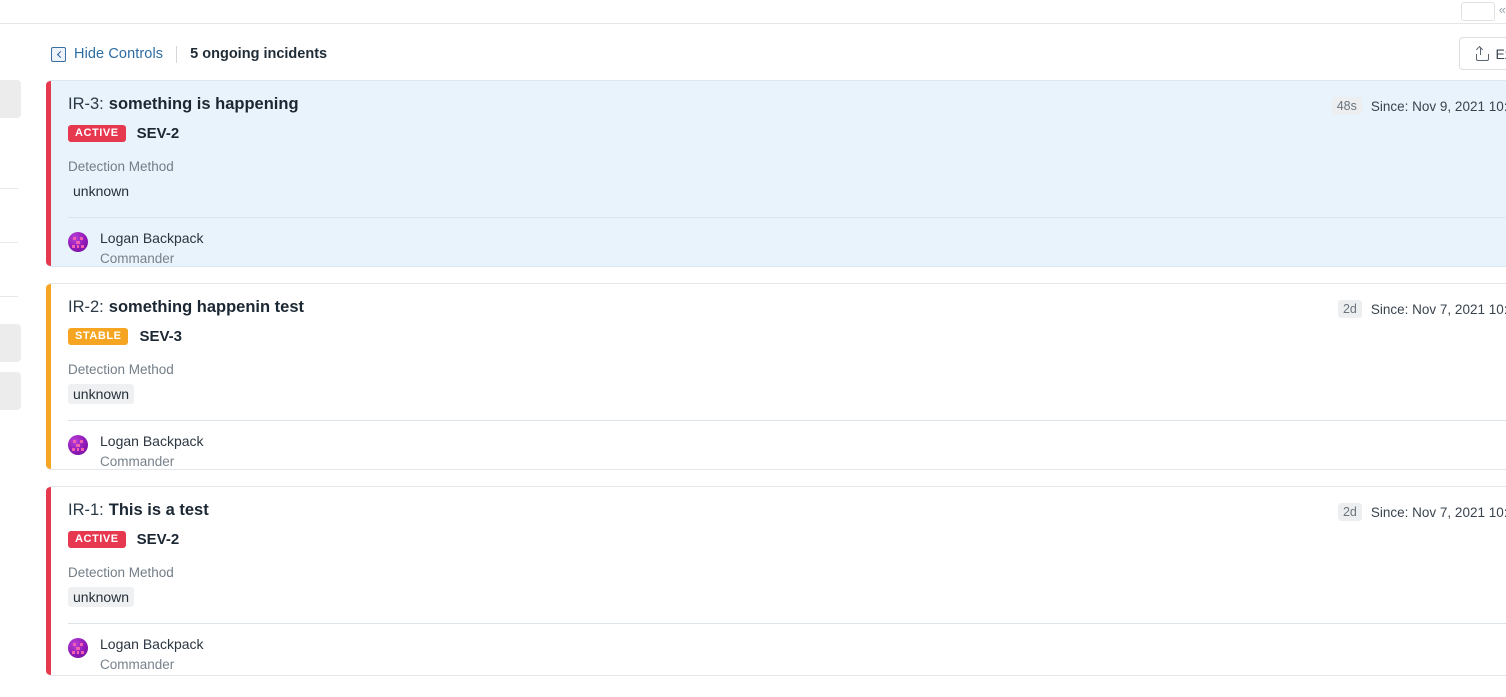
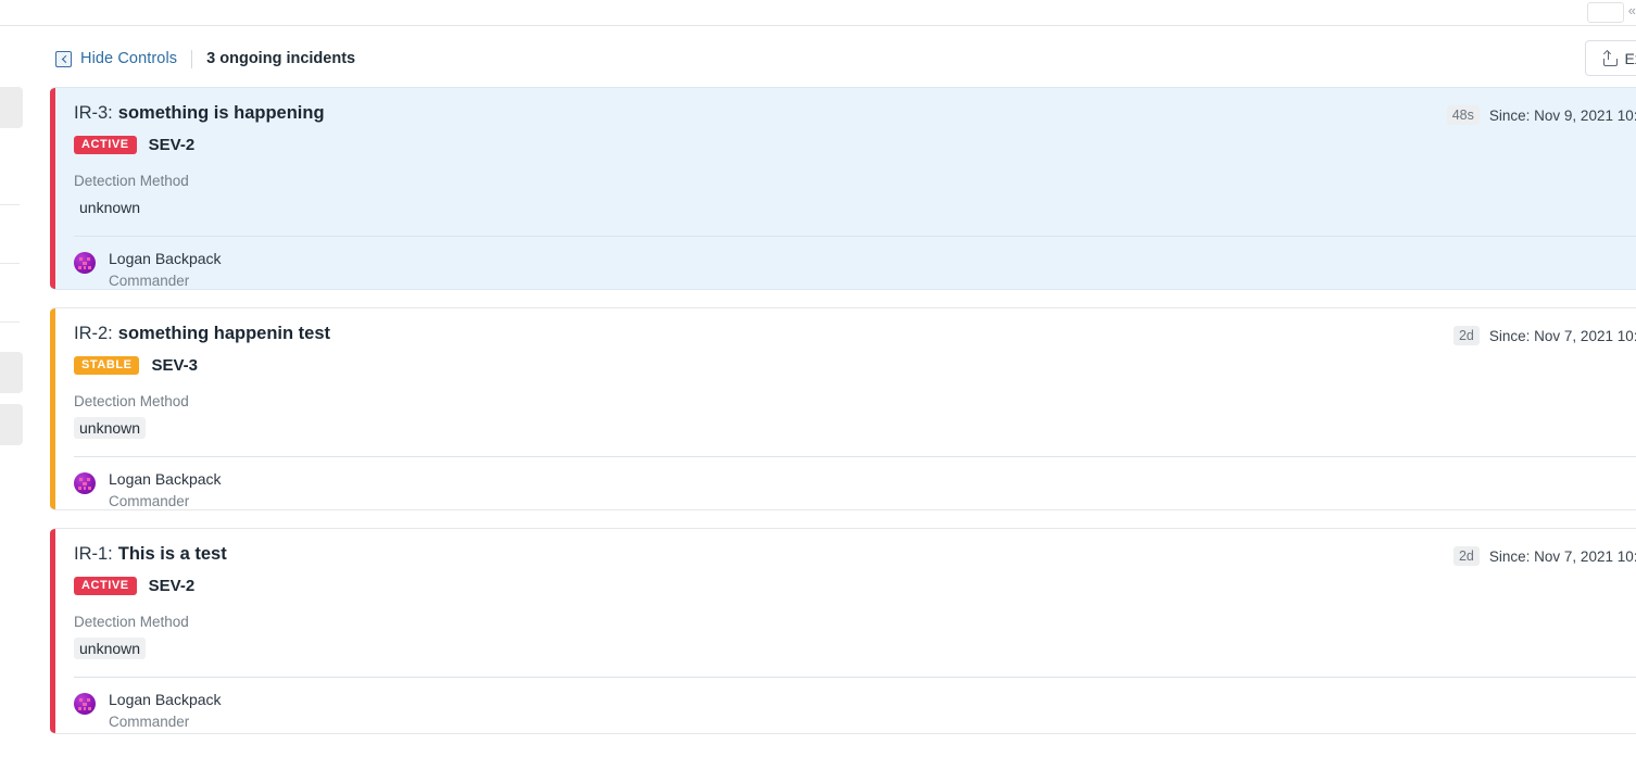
  «
  Hide Controls
- 5 ongoing incidents
+ 3 ongoing incidents
  IR-3:
  something is happening
  48s
  Since: Nov 9, 2021 10
  ACTIVE
  SEV-2
  Detection Method
  unknown
  Logan Backpack
  Commander
  IR-2:
  something happenin test
  2d
  Since: Nov 7, 2021 10
  STABLE
  SEV-3
  Detection Method
  unknown
  Logan Backpack
  Commander
  IR-1:
  This is a test
  2d
  Since: Nov 7, 2021 10
  ACTIVE
  SEV-2
  Detection Method
  unknown
  Logan Backpack
  Commander
